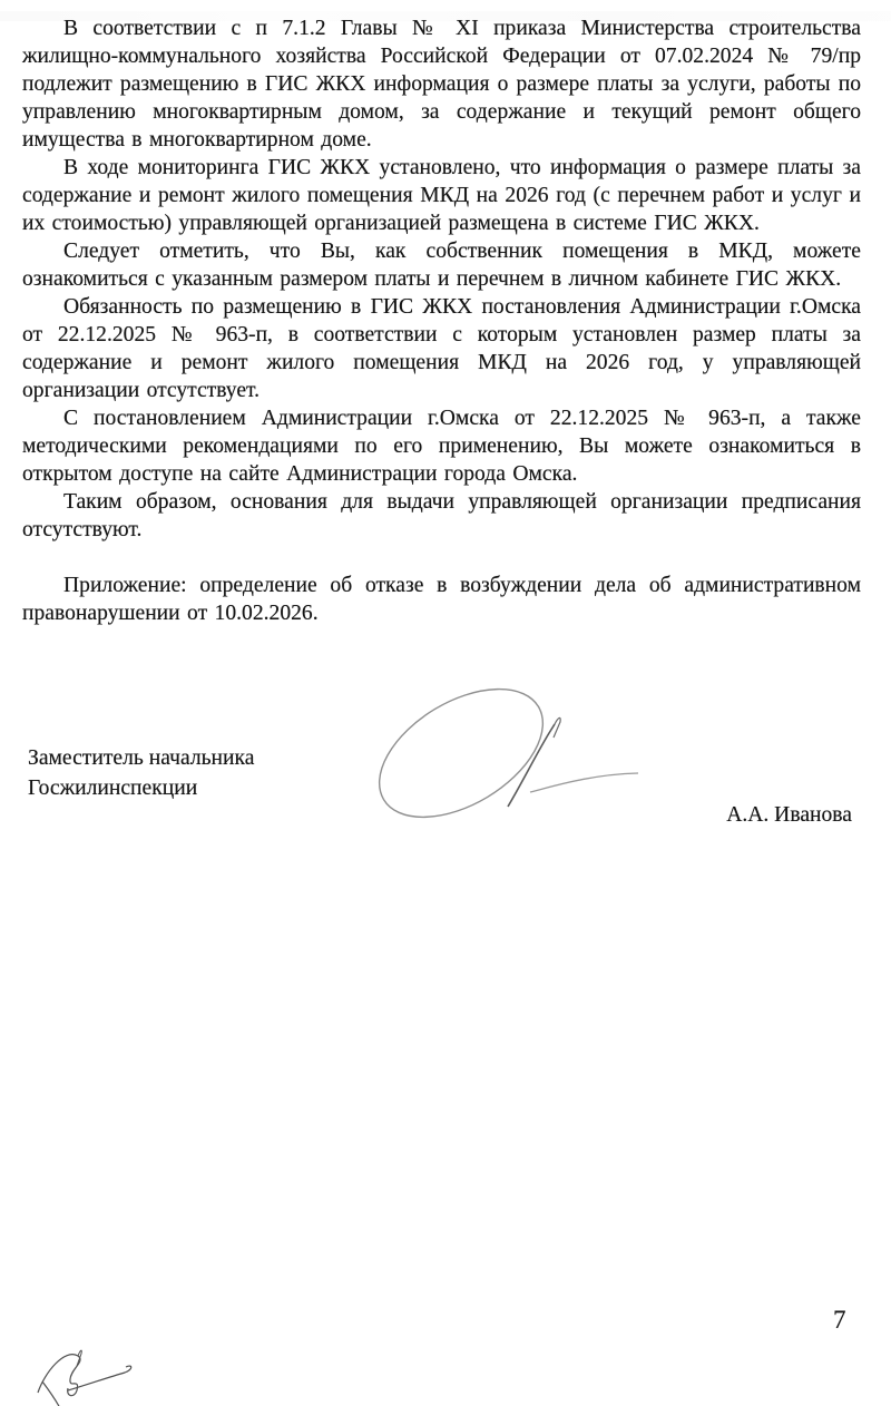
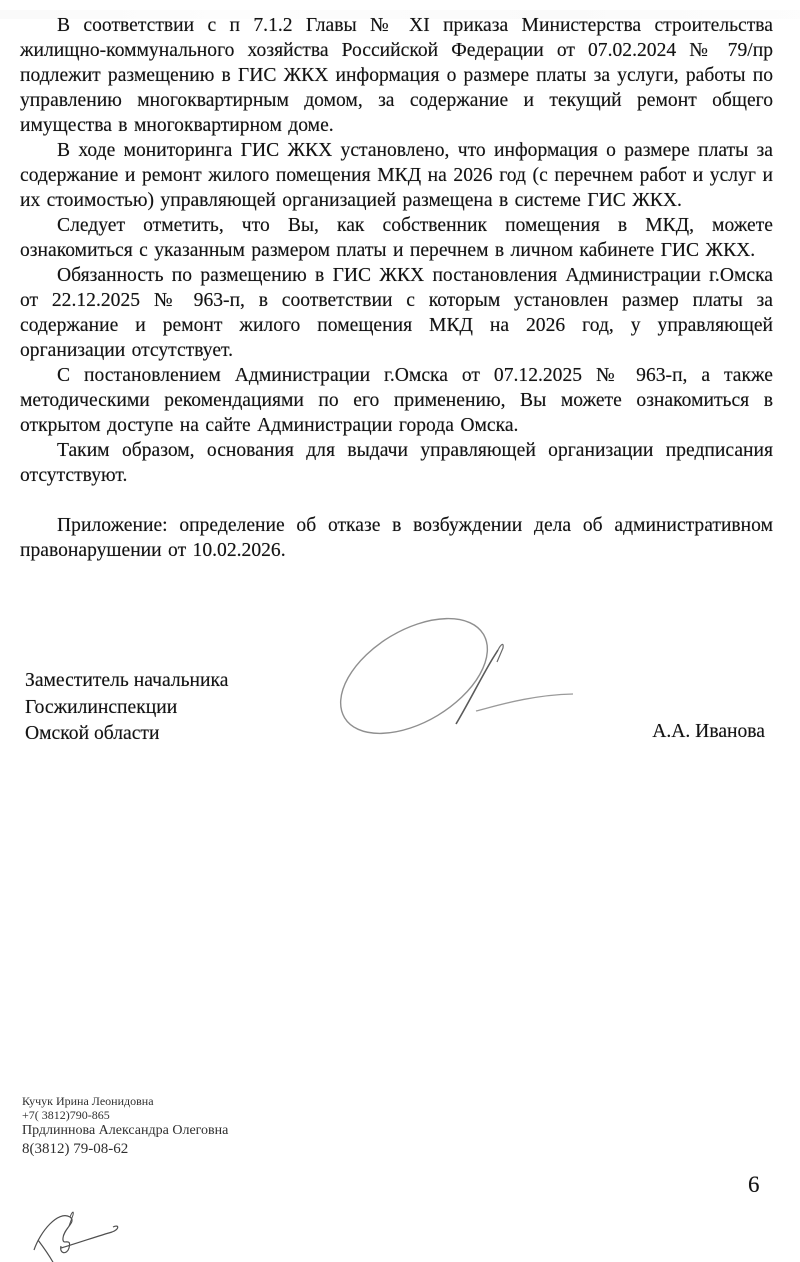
  В соответствии с п 7.1.2 Главы № XI приказа Министерства строительства жилищно-коммунального хозяйства Российской Федерации от 07.02.2024 № 79/пр подлежит размещению в ГИС ЖКХ информация о размере платы за услуги, работы по управлению многоквартирным домом, за содержание и текущий ремонт общего имущества в многоквартирном доме.
  В ходе мониторинга ГИС ЖКХ установлено, что информация о размере платы за содержание и ремонт жилого помещения МКД на 2026 год (с перечнем работ и услуг и их стоимостью) управляющей организацией размещена в системе ГИС ЖКХ.
  Следует отметить, что Вы, как собственник помещения в МКД, можете ознакомиться с указанным размером платы и перечнем в личном кабинете ГИС ЖКХ.
  Обязанность по размещению в ГИС ЖКХ постановления Администрации г.Омска от 22.12.2025 № 963-п, в соответствии с которым установлен размер платы за содержание и ремонт жилого помещения МКД на 2026 год, у управляющей организации отсутствует.
- С постановлением Администрации г.Омска от 22.12.2025 № 963-п, а также методическими рекомендациями по его применению, Вы можете ознакомиться в открытом доступе на сайте Администрации города Омска.
+ С постановлением Администрации г.Омска от 07.12.2025 № 963-п, а также методическими рекомендациями по его применению, Вы можете ознакомиться в открытом доступе на сайте Администрации города Омска.
  Таким образом, основания для выдачи управляющей организации предписания отсутствуют.
  Приложение: определение об отказе в возбуждении дела об административном правонарушении от 10.02.2026.
  Заместитель начальника
  Госжилинспекции
+ Омской области
  А.А. Иванова
+ Кучук Ирина Леонидовна
+ +7( 3812)790-865
+ Прдлиннова Александра Олеговна
+ 8(3812) 79-08-62
- 7
+ 6
